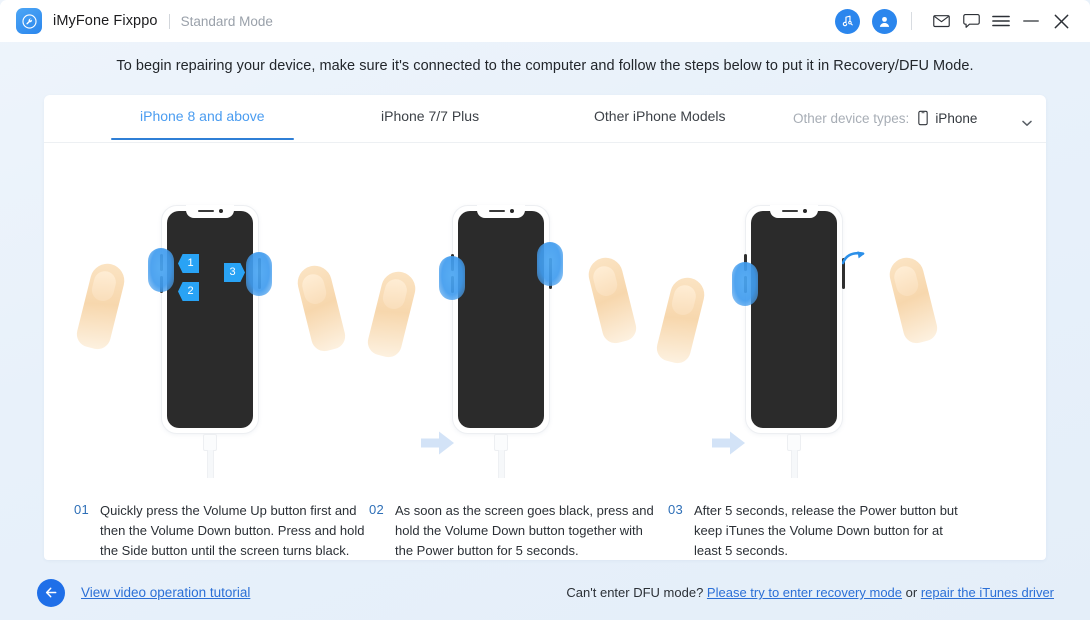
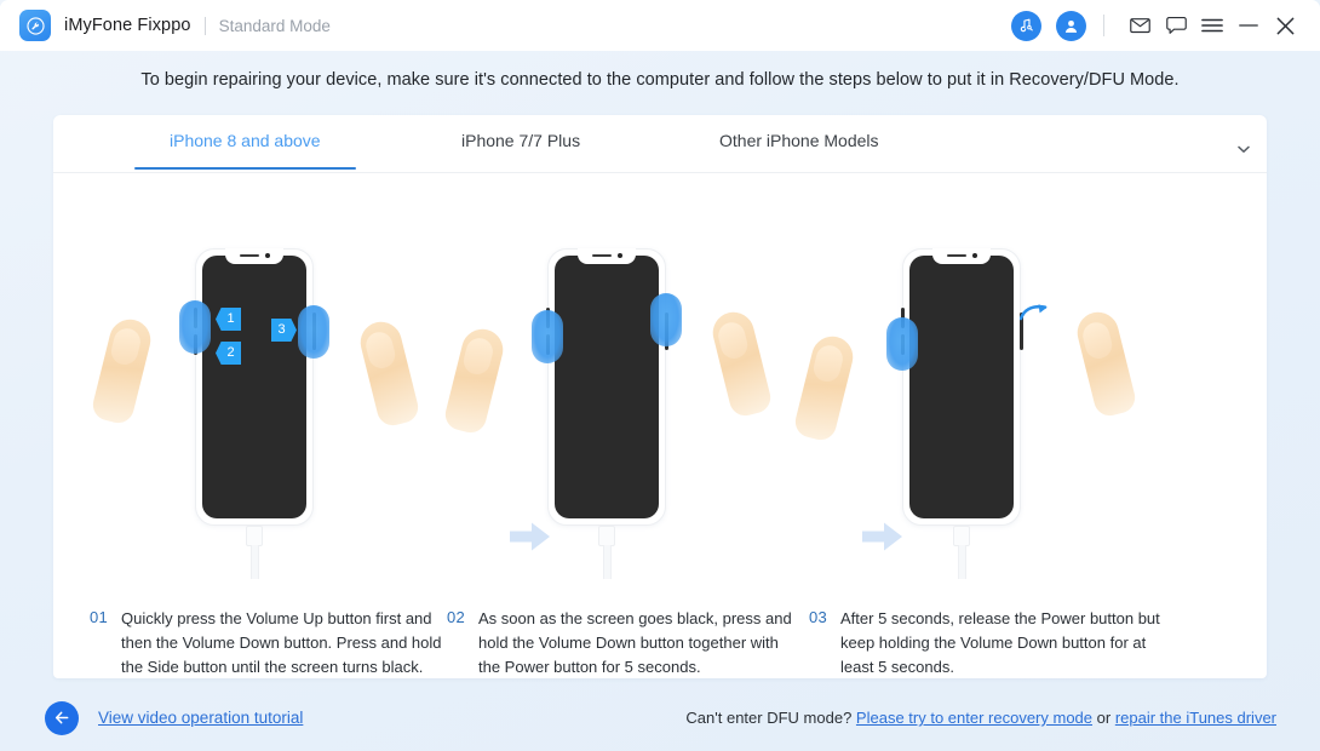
  iMyFone Fixppo
  Standard Mode
  To begin repairing your device, make sure it's connected to the computer and follow the steps below to put it in Recovery/DFU Mode.
  iPhone 8 and above
  iPhone 7/7 Plus
  Other iPhone Models
- Other device types:
- iPhone
  1
  2
  3
  01
  Quickly press the Volume Up button first and then the Volume Down button. Press and hold the Side button until the screen turns black.
  02
  As soon as the screen goes black, press and hold the Volume Down button together with the Power button for 5 seconds.
  03
- After 5 seconds, release the Power button but keep iTunes the Volume Down button for at least 5 seconds.
+ After 5 seconds, release the Power button but keep holding the Volume Down button for at least 5 seconds.
  View video operation tutorial
  Can't enter DFU mode? Please try to enter recovery mode or repair the iTunes driver
